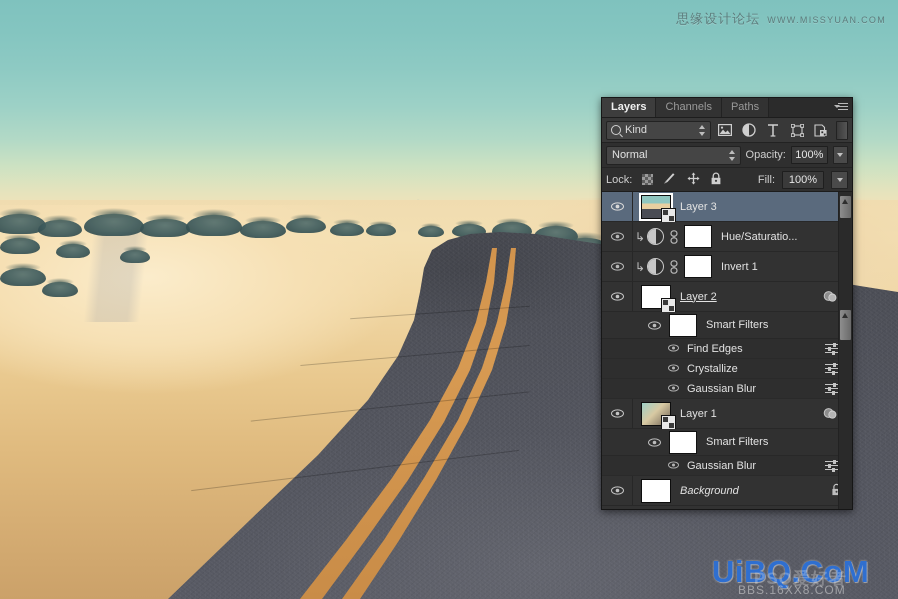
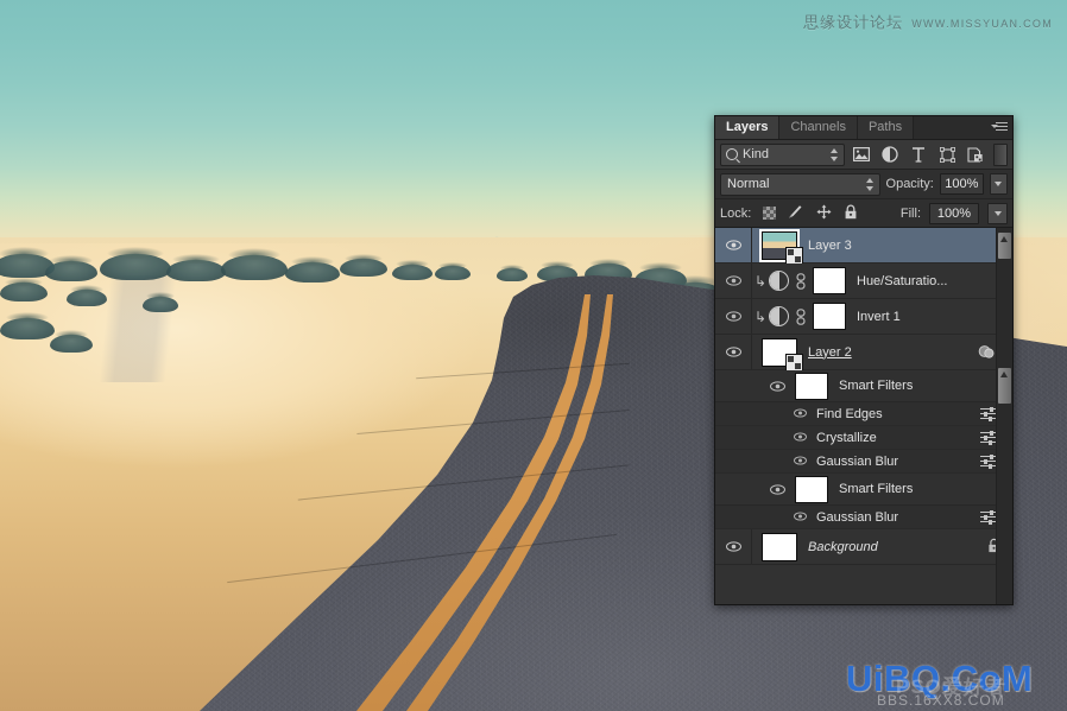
  思缘设计论坛
  WWW.MISSYUAN.COM
  UiBQ.CoM
  PSO爱好者
  BBS.16XX8.COM
  Layers
  Channels
  Paths
  Kind
  Normal
  Opacity:
  100%
  Lock:
  Fill:
  100%
  Layer 3
  ↳
  Hue/Saturatio...
  ↳
  Invert 1
  Layer 2
  Smart Filters
  Find Edges
  Crystallize
  Gaussian Blur
- Layer 1
  Smart Filters
  Gaussian Blur
  Background
